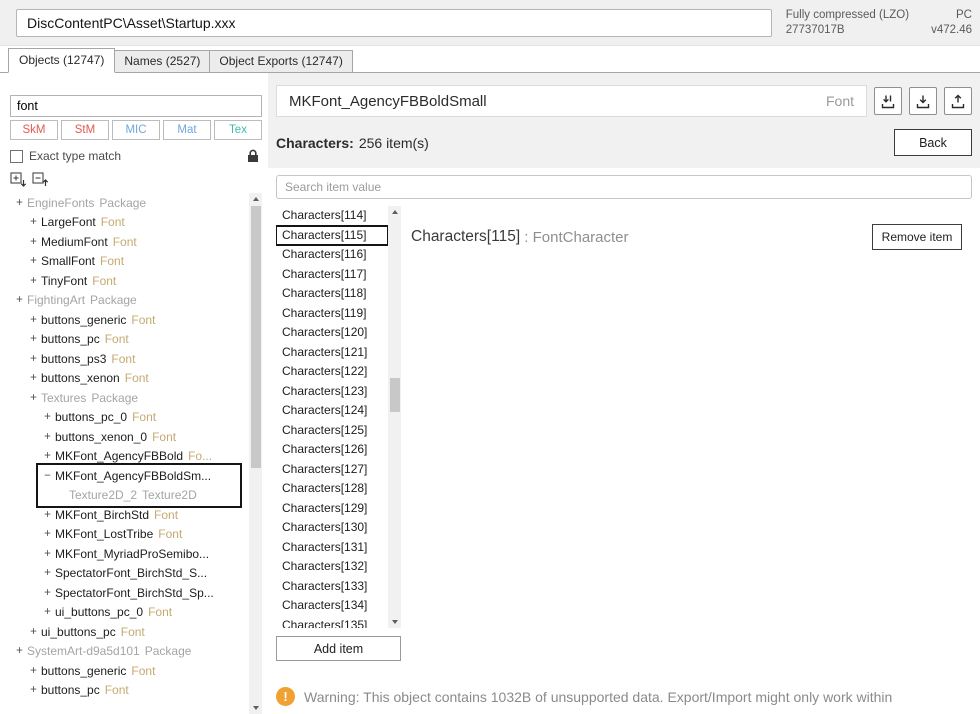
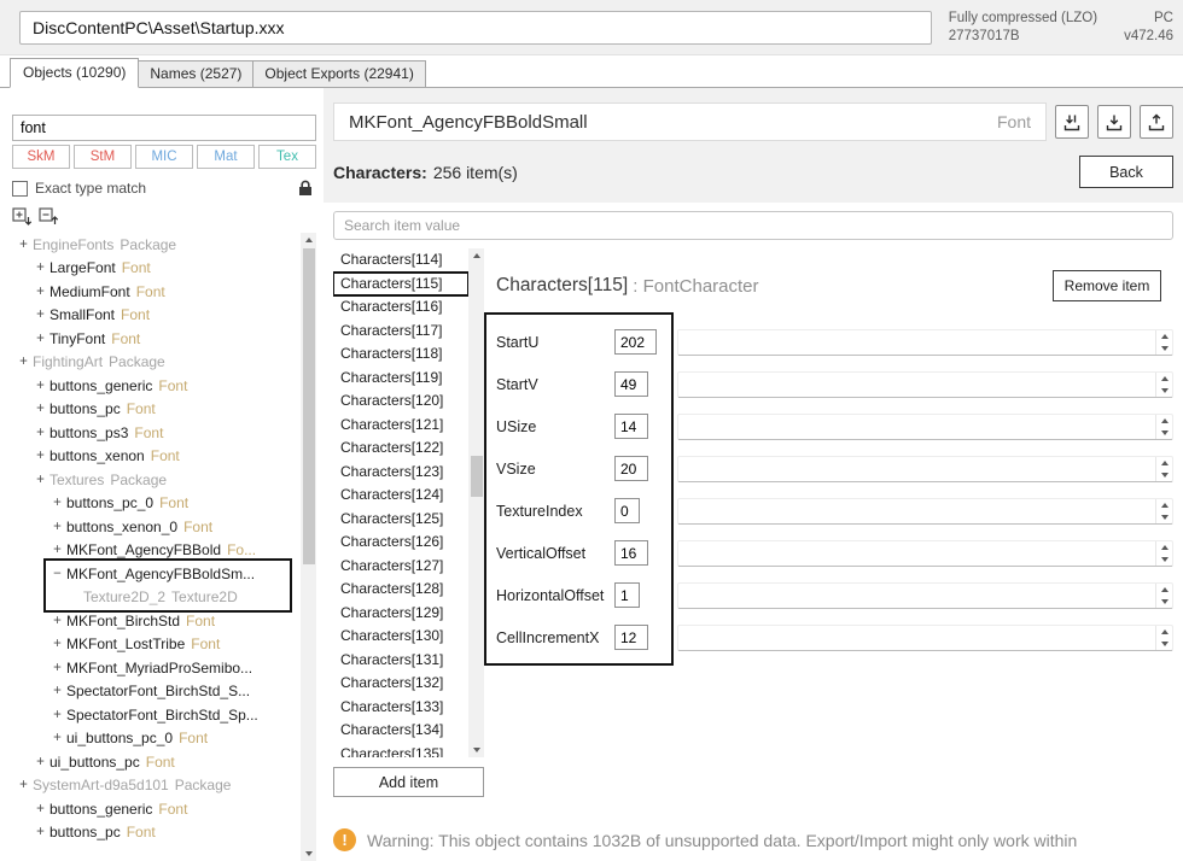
  DiscContentPC\Asset\Startup.xxx
  Fully compressed (LZO)
  27737017B
  PC
  v472.46
- Objects (12747)
+ Objects (10290)
  Names (2527)
- Object Exports (12747)
+ Object Exports (22941)
  font
  SkM
  StM
  MIC
  Mat
  Tex
  Exact type match
  +
  EngineFonts
  Package
  +
  LargeFont
  Font
  +
  MediumFont
  Font
  +
  SmallFont
  Font
  +
  TinyFont
  Font
  +
  FightingArt
  Package
  +
  buttons_generic
  Font
  +
  buttons_pc
  Font
  +
  buttons_ps3
  Font
  +
  buttons_xenon
  Font
  +
  Textures
  Package
  +
  buttons_pc_0
  Font
  +
  buttons_xenon_0
  Font
  +
  MKFont_AgencyFBBold
  Fo...
  −
  MKFont_AgencyFBBoldSm...
  Texture2D_2
  Texture2D
  +
  MKFont_BirchStd
  Font
  +
  MKFont_LostTribe
  Font
  +
  MKFont_MyriadProSemibo...
  +
  SpectatorFont_BirchStd_S...
  +
  SpectatorFont_BirchStd_Sp...
  +
  ui_buttons_pc_0
  Font
  +
  ui_buttons_pc
  Font
  +
  SystemArt-d9a5d101
  Package
  +
  buttons_generic
  Font
  +
  buttons_pc
  Font
  MKFont_AgencyFBBoldSmall
  Font
  Characters:
  256 item(s)
  Back
  Search item value
  Characters[114]
  Characters[115]
  Characters[116]
  Characters[117]
  Characters[118]
  Characters[119]
  Characters[120]
  Characters[121]
  Characters[122]
  Characters[123]
  Characters[124]
  Characters[125]
  Characters[126]
  Characters[127]
  Characters[128]
  Characters[129]
  Characters[130]
  Characters[131]
  Characters[132]
  Characters[133]
  Characters[134]
  Characters[135]
  Add item
  Characters[115]
  : FontCharacter
  Remove item
+ StartU
+ 202
+ StartV
+ 49
+ USize
+ 14
+ VSize
+ 20
+ TextureIndex
+ 0
+ VerticalOffset
+ 16
+ HorizontalOffset
+ 1
+ CellIncrementX
+ 12
  !
  Warning: This object contains 1032B of unsupported data. Export/Import might only work within
